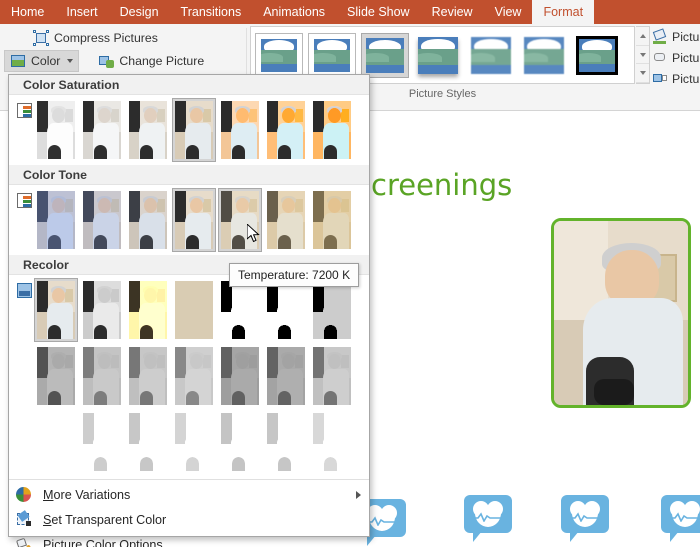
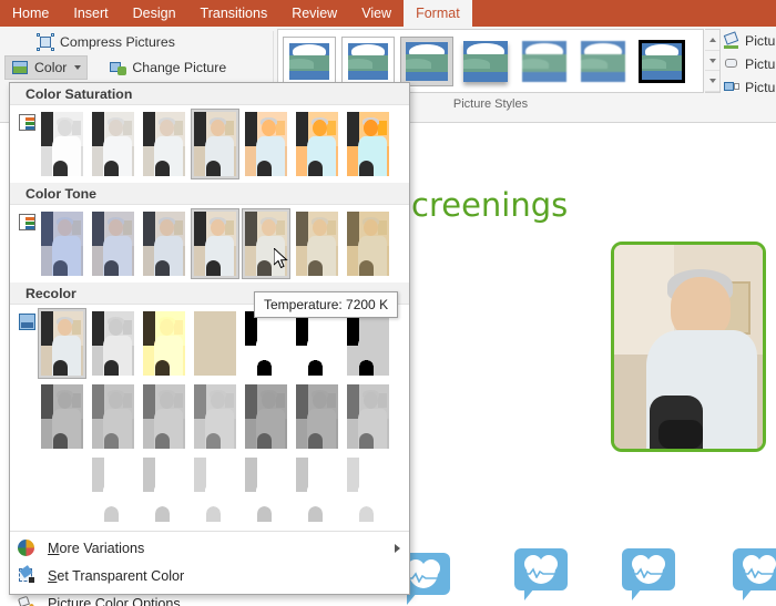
  Home
  Insert
  Design
  Transitions
- Animations
- Slide Show
  Review
  View
  Format
  Compress Pictures
  Color
  Change Picture
  Picture Styles
  Pictu
  Pictu
  Pictu
  Color Saturation
  Color Tone
  Recolor
  More Variations
  Set Transparent Color
  Picture Color Options...
  Temperature: 7200 K
